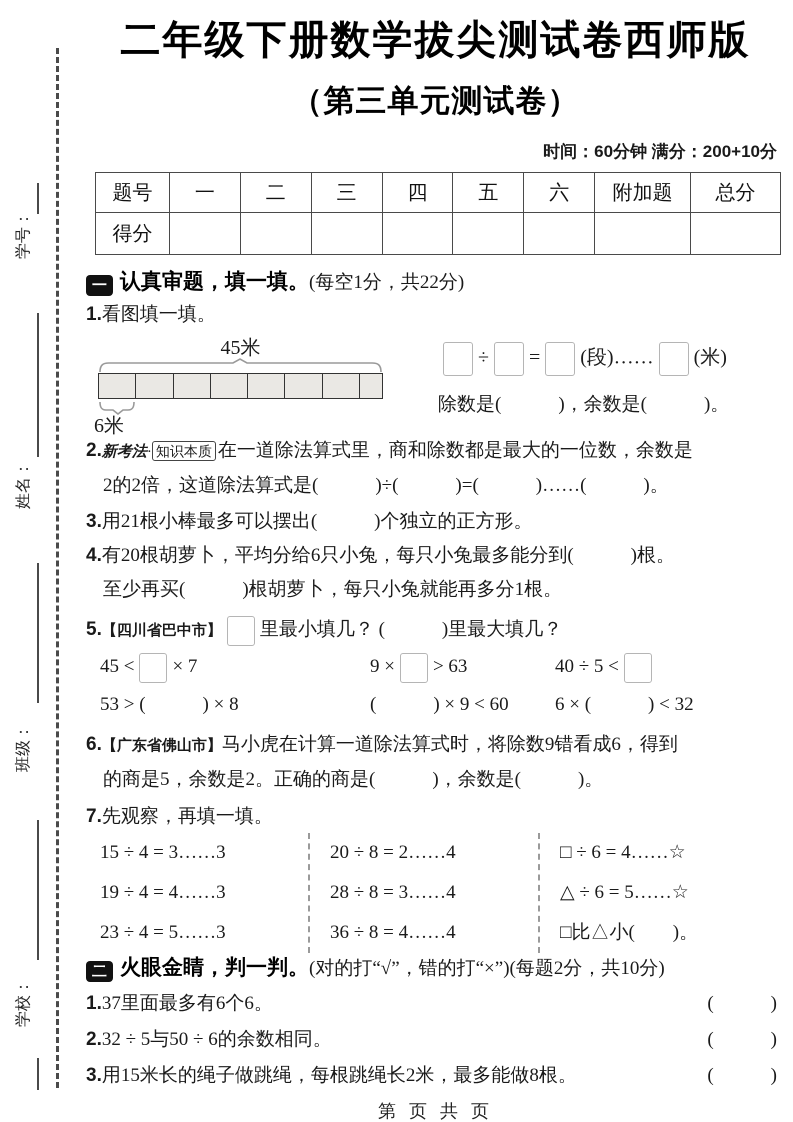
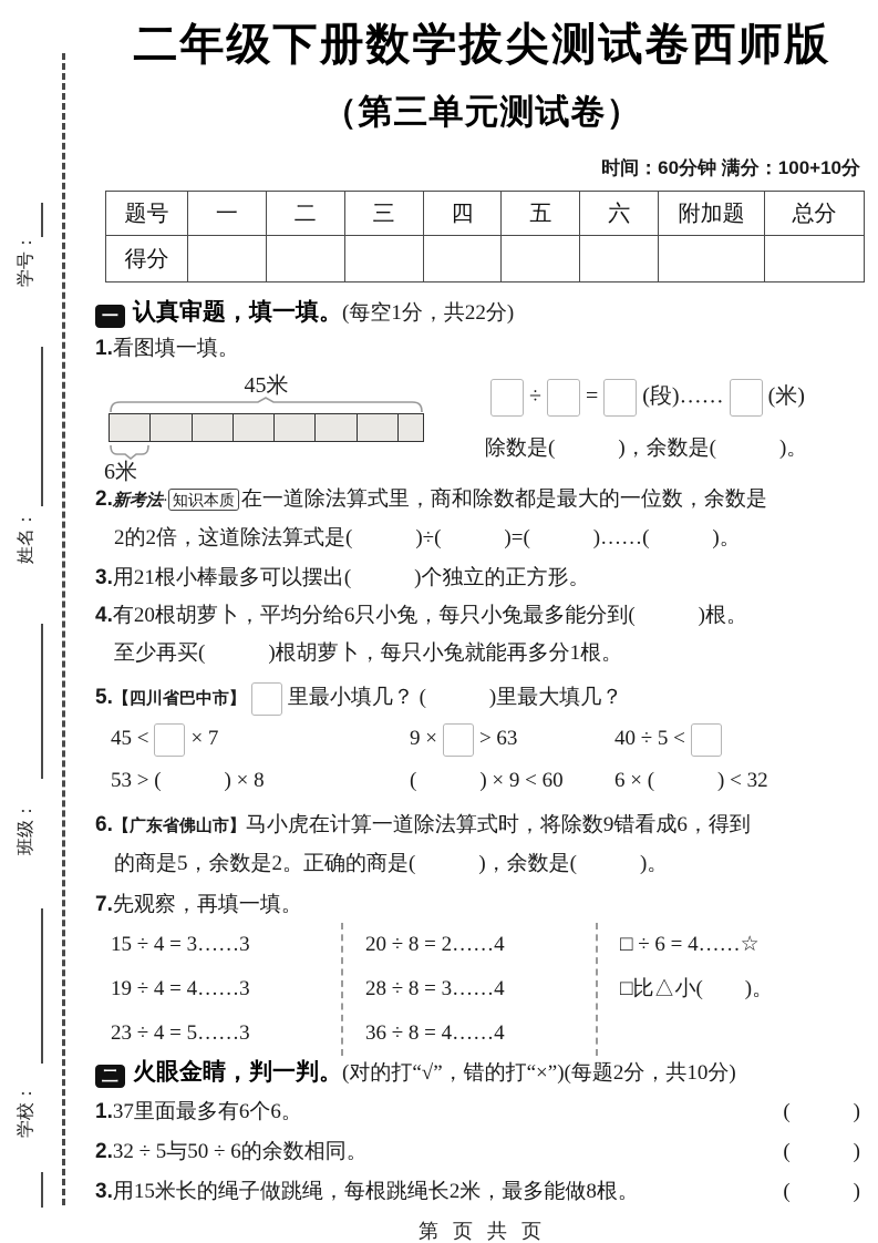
  二年级下册数学拔尖测试卷西师版
  （第三单元测试卷）
- 时间：60分钟 满分：200+10分
+ 时间：60分钟 满分：100+10分
  题号	一	二	三	四	五	六	附加题	总分
  得分
  一 认真审题，填一填。(每空1分，共22分)
  1.看图填一填。
  45米
  6米
  ÷ = (段)…… (米)
  除数是( )，余数是( )。
  2.新考法· 知识本质 在一道除法算式里，商和除数都是最大的一位数，余数是
  2的2倍，这道除法算式是( )÷( )=( )……( )。
  3.用21根小棒最多可以摆出( )个独立的正方形。
  4.有20根胡萝卜，平均分给6只小兔，每只小兔最多能分到( )根。
  至少再买( )根胡萝卜，每只小兔就能再多分1根。
  5.【四川省巴中市】 里最小填几？ ( )里最大填几？
  45 < × 7
  9 × > 63
  40 ÷ 5 <
  53 > ( ) × 8
  ( ) × 9 < 60
  6 × ( ) < 32
  6.【广东省佛山市】马小虎在计算一道除法算式时，将除数9错看成6，得到
  的商是5，余数是2。正确的商是( )，余数是( )。
  7.先观察，再填一填。
  15 ÷ 4 = 3……3
  19 ÷ 4 = 4……3
  23 ÷ 4 = 5……3
  20 ÷ 8 = 2……4
  28 ÷ 8 = 3……4
  36 ÷ 8 = 4……4
  □ ÷ 6 = 4……☆
- △ ÷ 6 = 5……☆
  □比△小( )。
  二 火眼金睛，判一判。(对的打“√”，错的打“×”)(每题2分，共10分)
  1.
  37里面最多有6个6。
  ( )
  2.
  32 ÷ 5与50 ÷ 6的余数相同。
  ( )
  3.
  用15米长的绳子做跳绳，每根跳绳长2米，最多能做8根。
  ( )
  第 页 共 页
